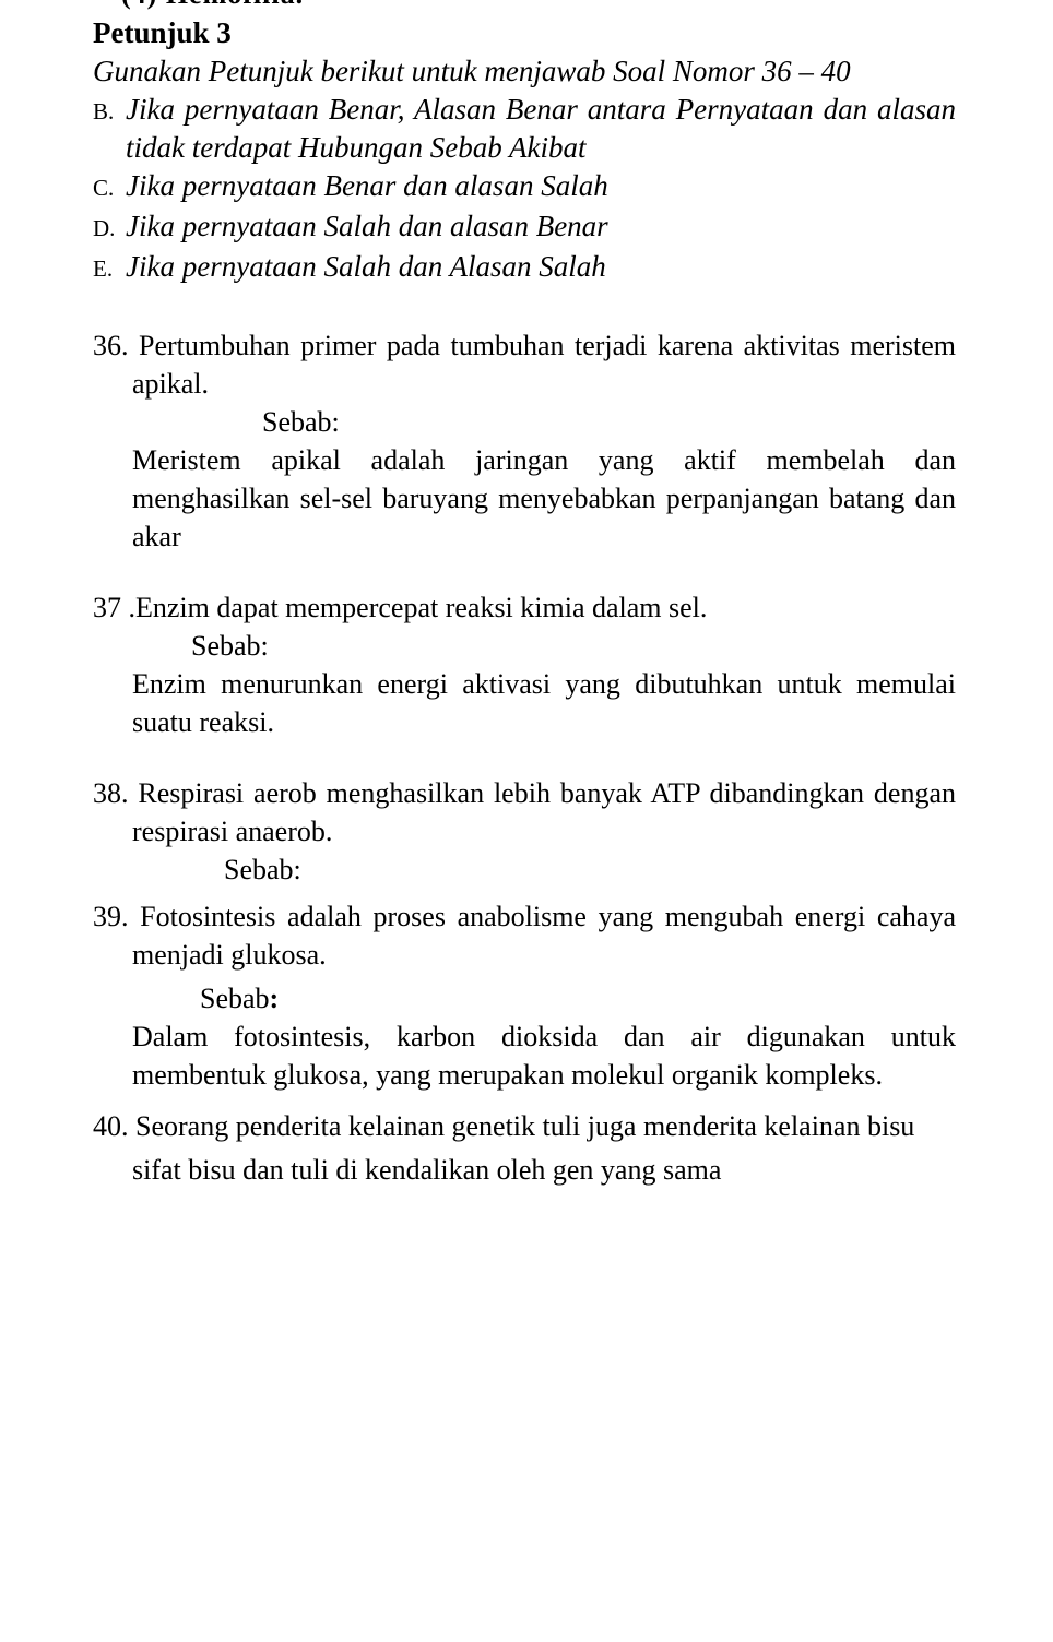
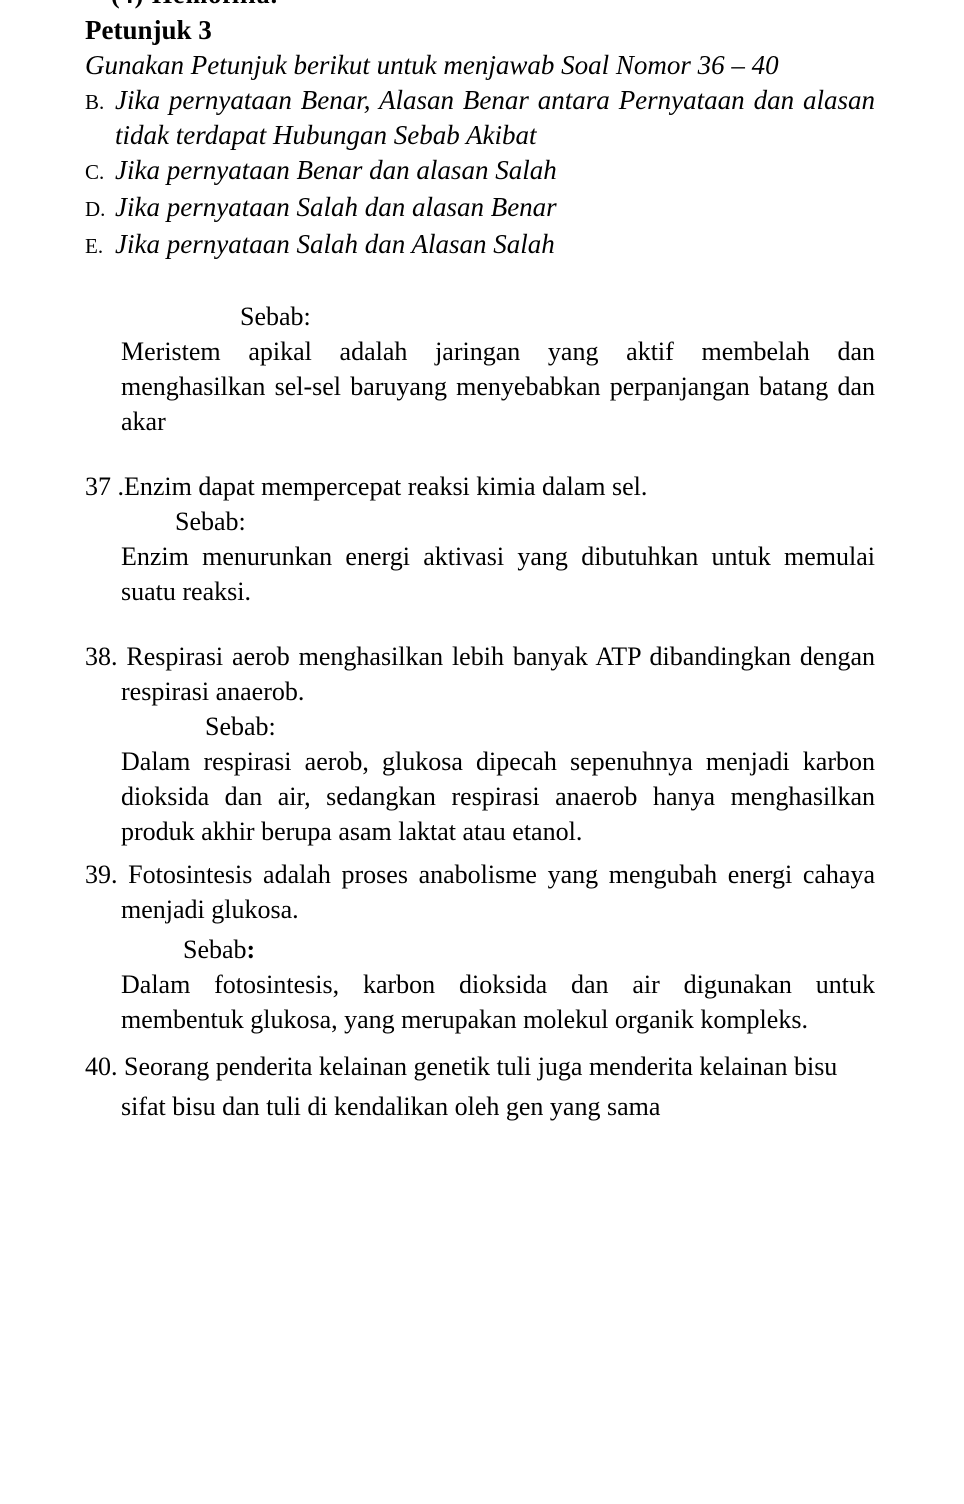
  Petunjuk 3
  Gunakan Petunjuk berikut untuk menjawab Soal Nomor 36 – 40
  B.
  Jika pernyataan Benar, Alasan Benar antara Pernyataan dan alasan tidak terdapat Hubungan Sebab Akibat
  C.
  Jika pernyataan Benar dan alasan Salah
  D.
  Jika pernyataan Salah dan alasan Benar
  E.
  Jika pernyataan Salah dan Alasan Salah
- 36. Pertumbuhan primer pada tumbuhan terjadi karena aktivitas meristem apikal.
  Sebab:
  Meristem apikal adalah jaringan yang aktif membelah dan menghasilkan sel-sel baruyang menyebabkan perpanjangan batang dan akar
  37 .Enzim dapat mempercepat reaksi kimia dalam sel.
  Sebab:
  Enzim menurunkan energi aktivasi yang dibutuhkan untuk memulai suatu reaksi.
  38. Respirasi aerob menghasilkan lebih banyak ATP dibandingkan dengan respirasi anaerob.
  Sebab:
+ Dalam respirasi aerob, glukosa dipecah sepenuhnya menjadi karbon dioksida dan air, sedangkan respirasi anaerob hanya menghasilkan produk akhir berupa asam laktat atau etanol.
  39. Fotosintesis adalah proses anabolisme yang mengubah energi cahaya menjadi glukosa.
  Sebab:
  Dalam fotosintesis, karbon dioksida dan air digunakan untuk membentuk glukosa, yang merupakan molekul organik kompleks.
  40. Seorang penderita kelainan genetik tuli juga menderita kelainan bisu
  sifat bisu dan tuli di kendalikan oleh gen yang sama
